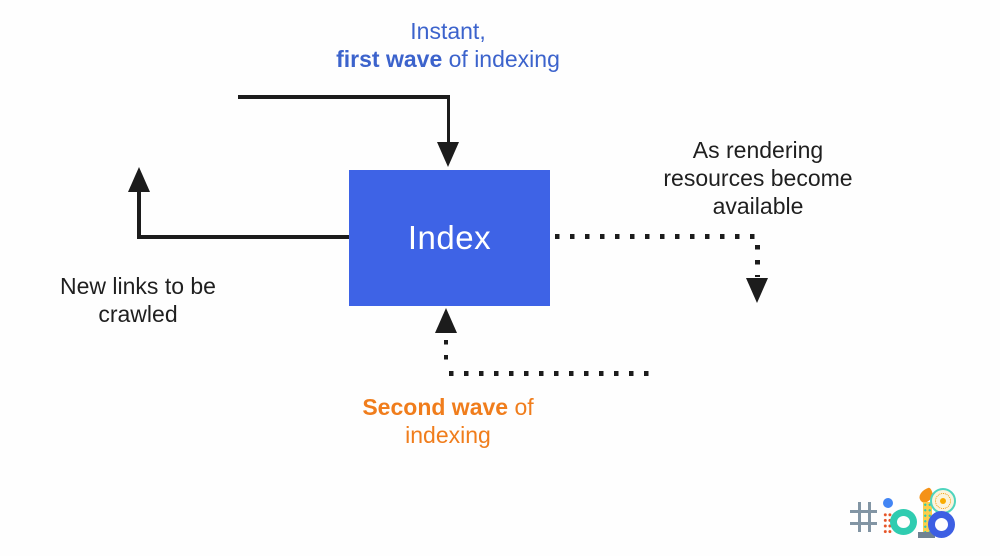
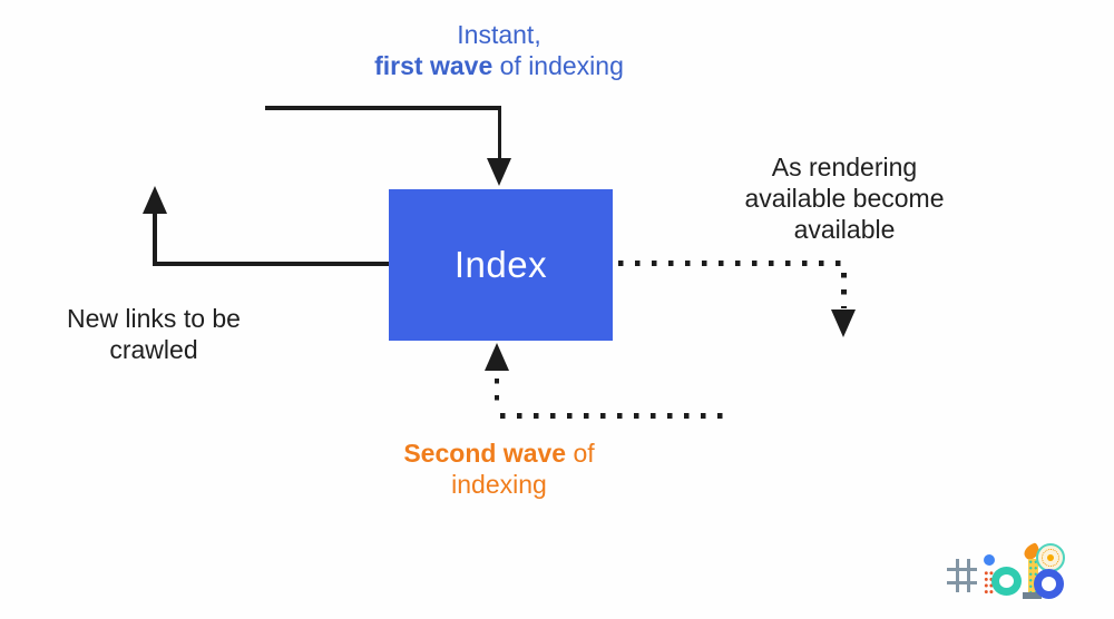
  Index
  Instant,
  first wave of indexing
- As rendering resources become available
+ As rendering available become available
  New links to be crawled
  Second wave of
  indexing
